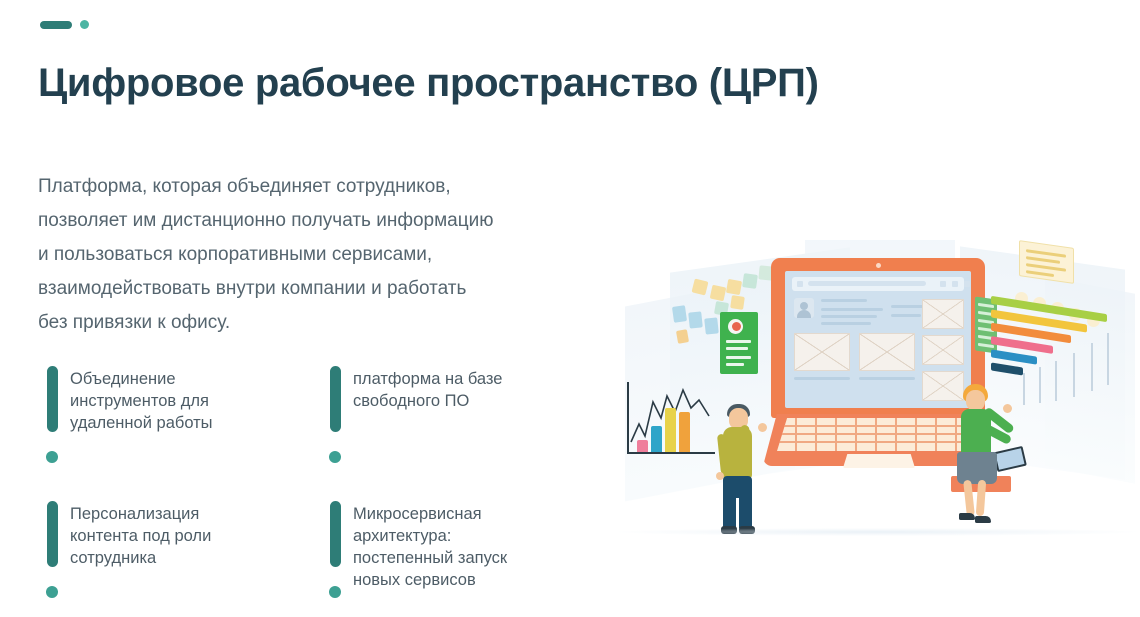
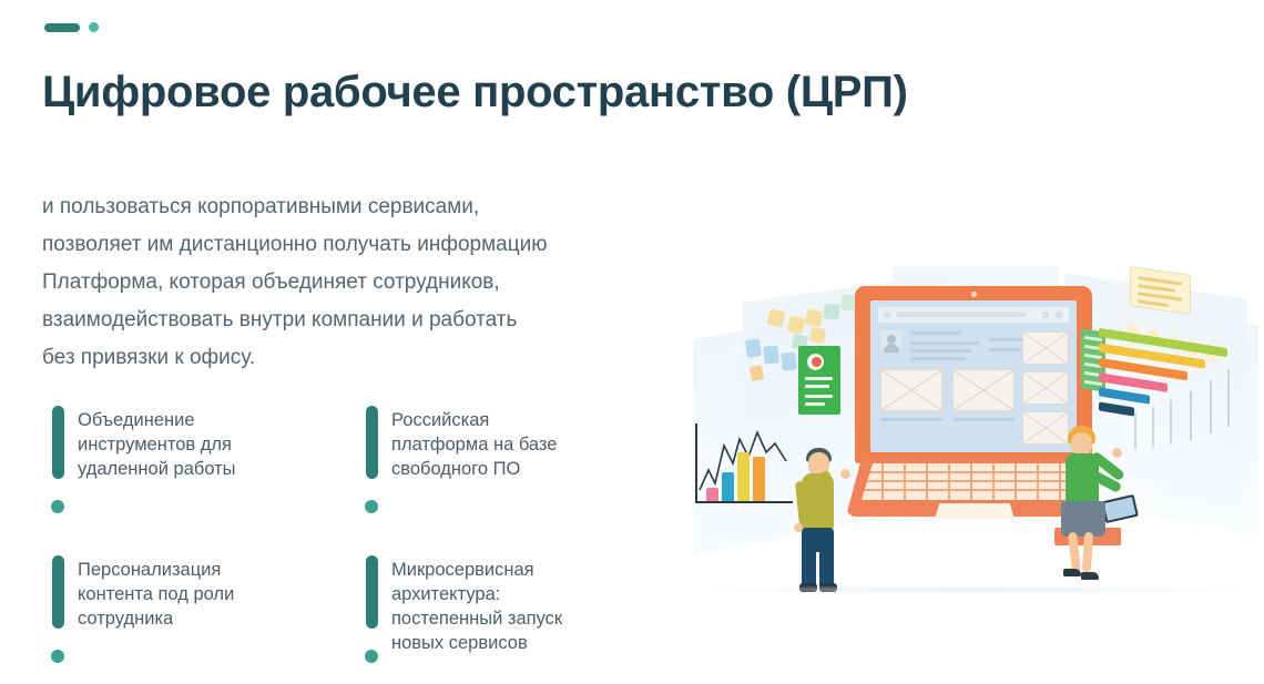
  Цифровое рабочее пространство (ЦРП)
- Платформа, которая объединяет сотрудников,
+ и пользоваться корпоративными сервисами,
  позволяет им дистанционно получать информацию
- и пользоваться корпоративными сервисами,
+ Платформа, которая объединяет сотрудников,
  взаимодействовать внутри компании и работать
  без привязки к офису.
  Объединение
  инструментов для
  удаленной работы
+ Российская
  платформа на базе
  свободного ПО
  Персонализация
  контента под роли
  сотрудника
  Микросервисная
  архитектура:
  постепенный запуск
  новых сервисов
